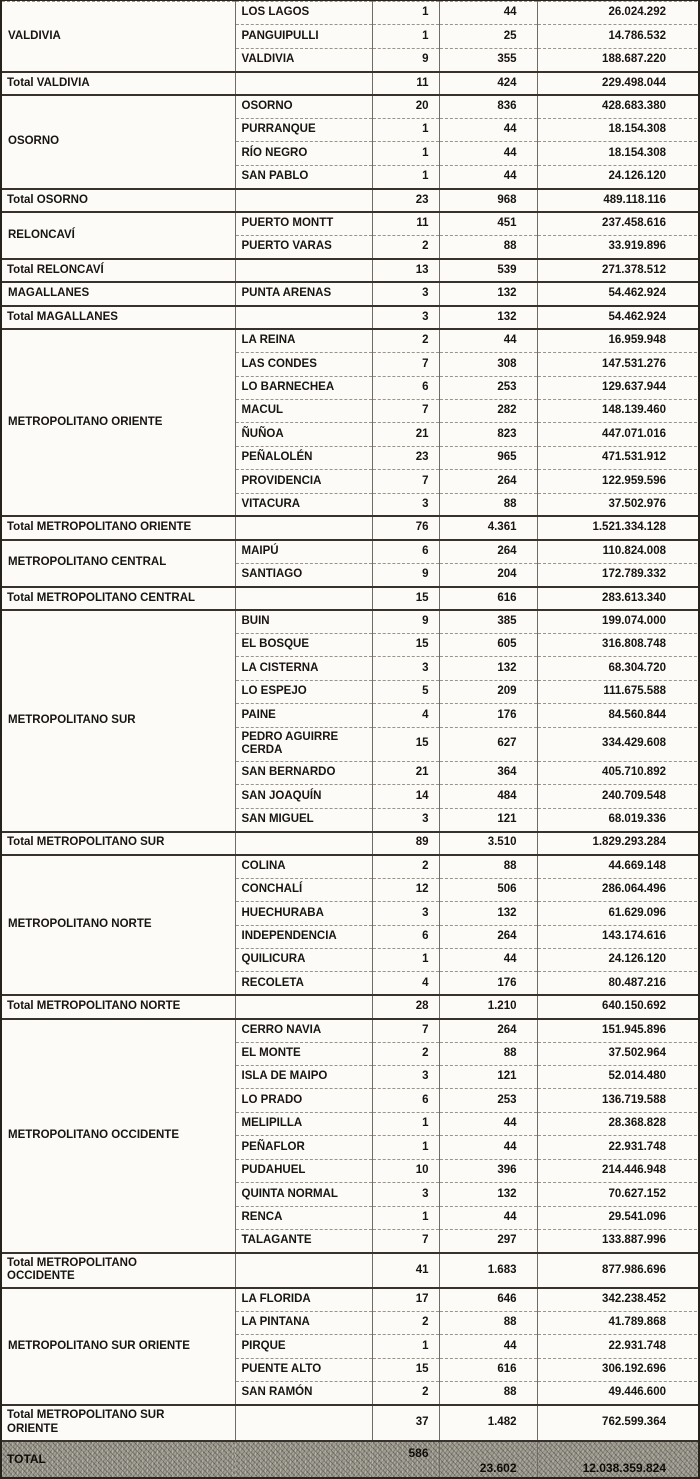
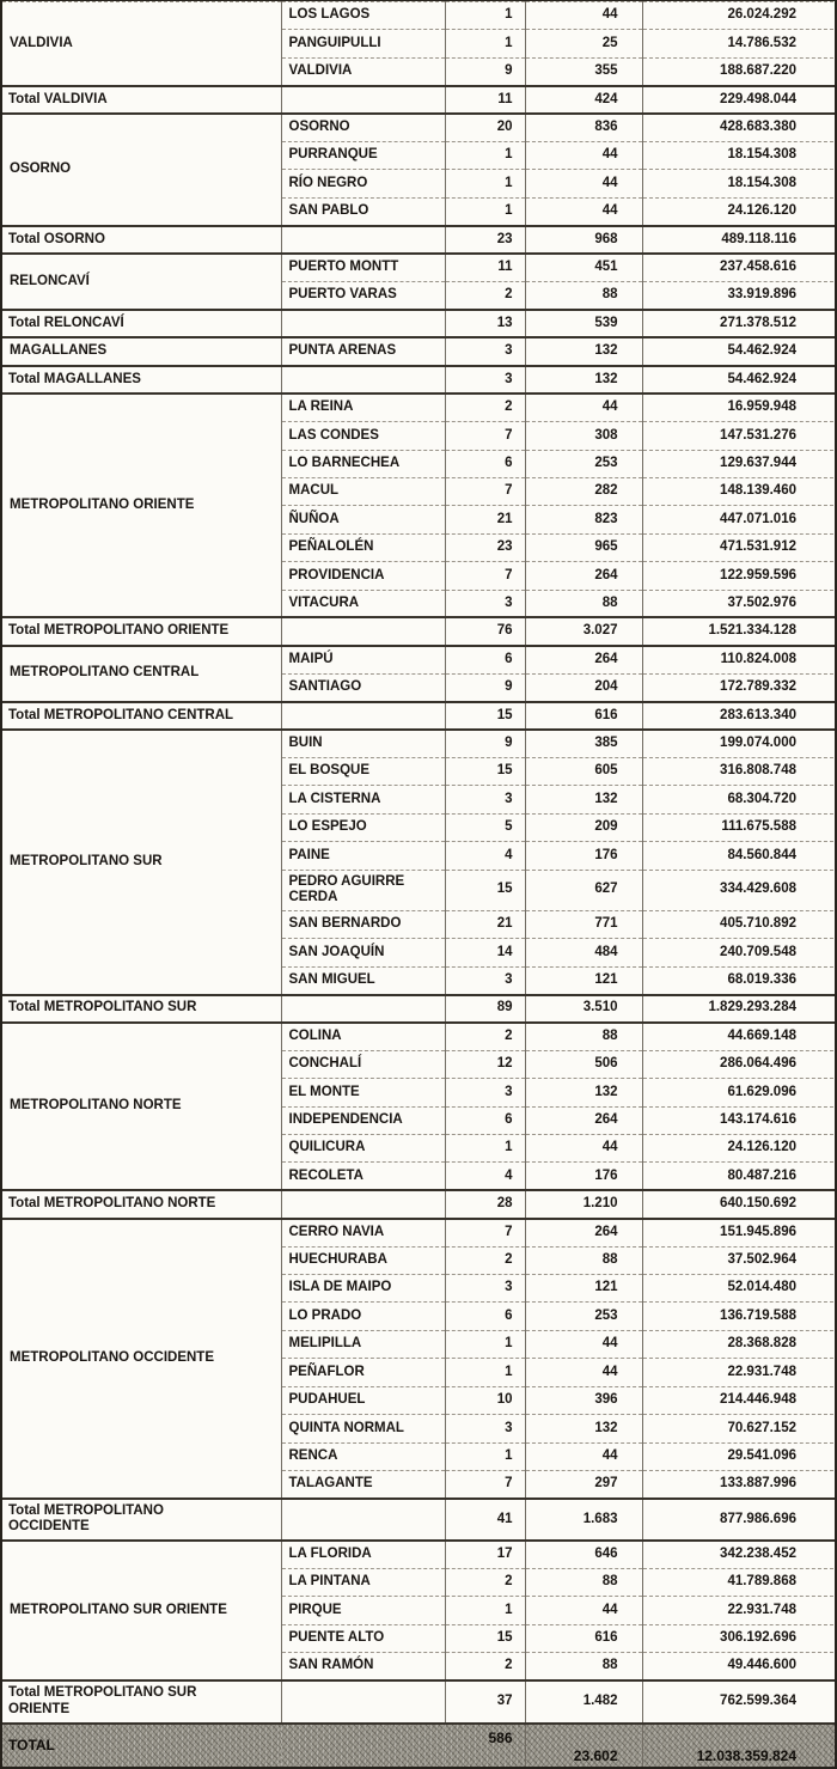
  VALDIVIA	LOS LAGOS	1	44	26.024.292
  PANGUIPULLI	1	25	14.786.532
  VALDIVIA	9	355	188.687.220
  Total VALDIVIA		11	424	229.498.044
  OSORNO	OSORNO	20	836	428.683.380
  PURRANQUE	1	44	18.154.308
  RÍO NEGRO	1	44	18.154.308
  SAN PABLO	1	44	24.126.120
  Total OSORNO		23	968	489.118.116
  RELONCAVÍ	PUERTO MONTT	11	451	237.458.616
  PUERTO VARAS	2	88	33.919.896
  Total RELONCAVÍ		13	539	271.378.512
  MAGALLANES	PUNTA ARENAS	3	132	54.462.924
  Total MAGALLANES		3	132	54.462.924
  METROPOLITANO ORIENTE	LA REINA	2	44	16.959.948
  LAS CONDES	7	308	147.531.276
  LO BARNECHEA	6	253	129.637.944
  MACUL	7	282	148.139.460
  ÑUÑOA	21	823	447.071.016
  PEÑALOLÉN	23	965	471.531.912
  PROVIDENCIA	7	264	122.959.596
  VITACURA	3	88	37.502.976
- Total METROPOLITANO ORIENTE		76	4.361	1.521.334.128
+ Total METROPOLITANO ORIENTE		76	3.027	1.521.334.128
  METROPOLITANO CENTRAL	MAIPÚ	6	264	110.824.008
  SANTIAGO	9	204	172.789.332
  Total METROPOLITANO CENTRAL		15	616	283.613.340
  METROPOLITANO SUR	BUIN	9	385	199.074.000
  EL BOSQUE	15	605	316.808.748
  LA CISTERNA	3	132	68.304.720
  LO ESPEJO	5	209	111.675.588
  PAINE	4	176	84.560.844
  PEDRO AGUIRRE CERDA	15	627	334.429.608
- SAN BERNARDO	21	364	405.710.892
+ SAN BERNARDO	21	771	405.710.892
  SAN JOAQUÍN	14	484	240.709.548
  SAN MIGUEL	3	121	68.019.336
  Total METROPOLITANO SUR		89	3.510	1.829.293.284
  METROPOLITANO NORTE	COLINA	2	88	44.669.148
  CONCHALÍ	12	506	286.064.496
- HUECHURABA	3	132	61.629.096
+ EL MONTE	3	132	61.629.096
  INDEPENDENCIA	6	264	143.174.616
  QUILICURA	1	44	24.126.120
  RECOLETA	4	176	80.487.216
  Total METROPOLITANO NORTE		28	1.210	640.150.692
  METROPOLITANO OCCIDENTE	CERRO NAVIA	7	264	151.945.896
- EL MONTE	2	88	37.502.964
+ HUECHURABA	2	88	37.502.964
  ISLA DE MAIPO	3	121	52.014.480
  LO PRADO	6	253	136.719.588
  MELIPILLA	1	44	28.368.828
  PEÑAFLOR	1	44	22.931.748
  PUDAHUEL	10	396	214.446.948
  QUINTA NORMAL	3	132	70.627.152
  RENCA	1	44	29.541.096
  TALAGANTE	7	297	133.887.996
  Total METROPOLITANO OCCIDENTE		41	1.683	877.986.696
  METROPOLITANO SUR ORIENTE	LA FLORIDA	17	646	342.238.452
  LA PINTANA	2	88	41.789.868
  PIRQUE	1	44	22.931.748
  PUENTE ALTO	15	616	306.192.696
  SAN RAMÓN	2	88	49.446.600
  Total METROPOLITANO SUR ORIENTE		37	1.482	762.599.364
  TOTAL		586	23.602	12.038.359.824
